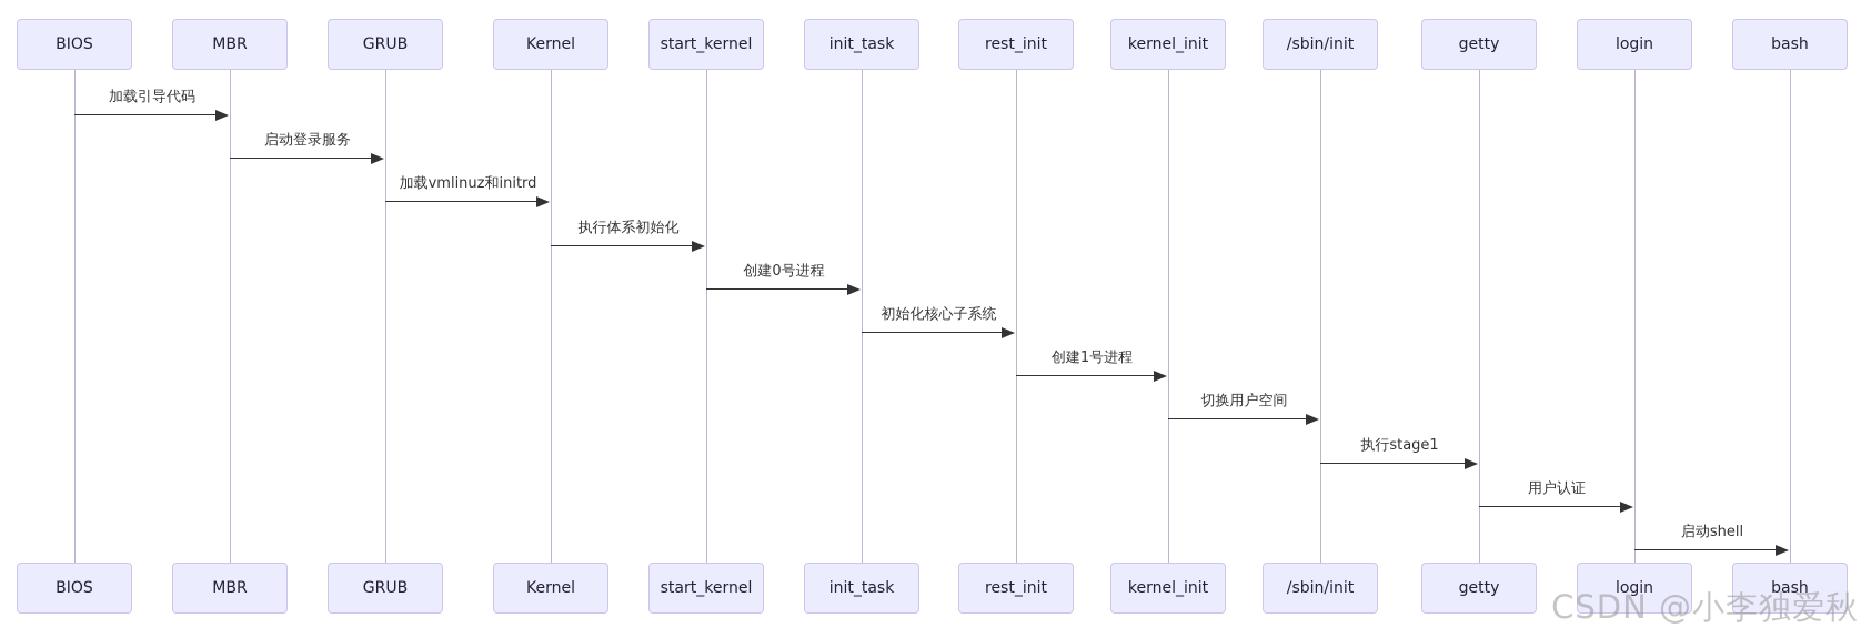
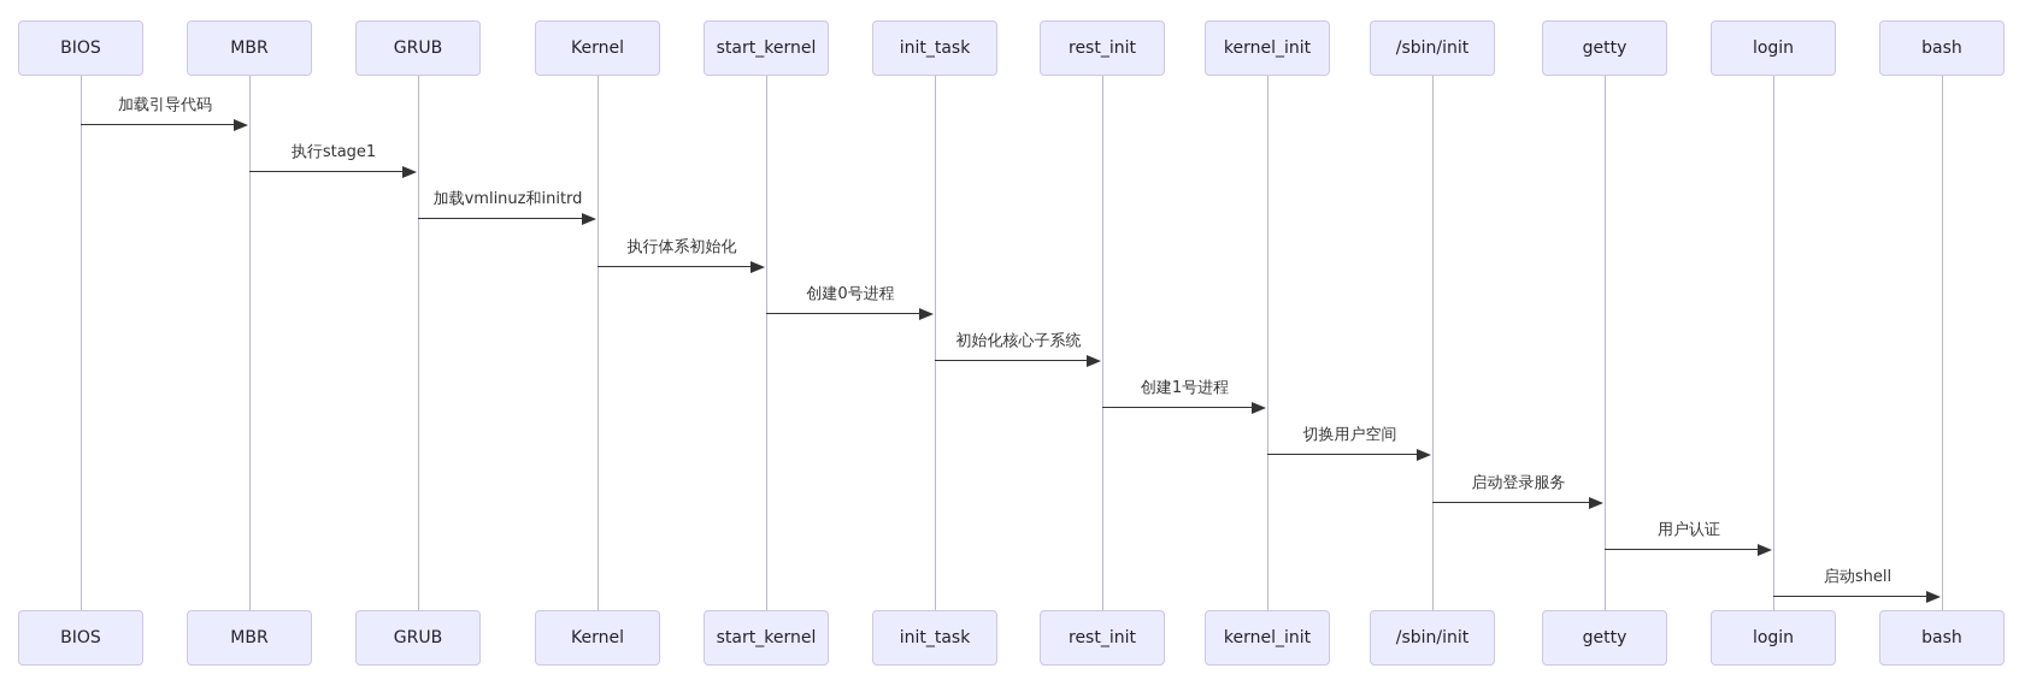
- CSDN @小李独爱秋
  BIOS
  BIOS
  MBR
  MBR
  GRUB
  GRUB
  Kernel
  Kernel
  start_kernel
  start_kernel
  init_task
  init_task
  rest_init
  rest_init
  kernel_init
  kernel_init
  /sbin/init
  /sbin/init
  getty
  getty
  login
  login
  bash
  bash
  加载引导代码
- 启动登录服务
+ 执行stage1
  加载vmlinuz和initrd
  执行体系初始化
  创建0号进程
  初始化核心子系统
  创建1号进程
  切换用户空间
- 执行stage1
+ 启动登录服务
  用户认证
  启动shell
